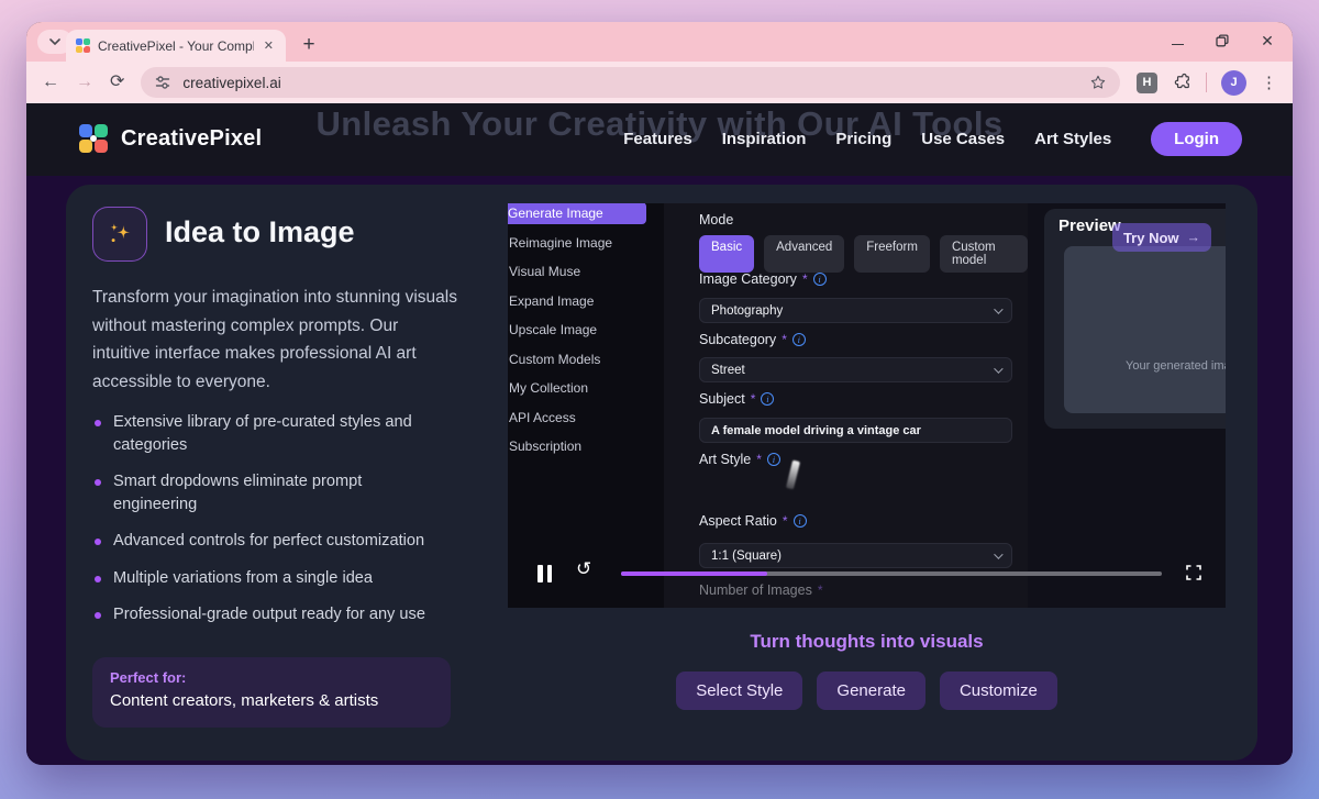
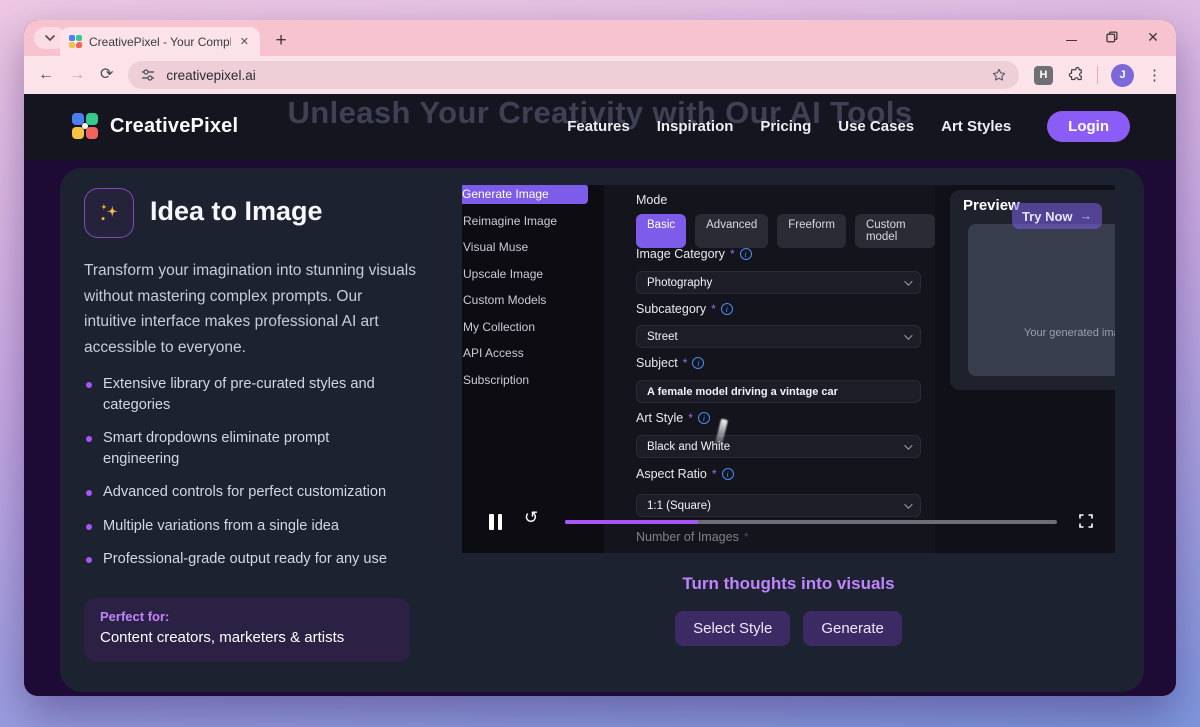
  CreativePixel - Your Comp
  ✕
  +
  ✕
  ←
  →
  ⟳
  creativepixel.ai
  H
  J
  ⋮
  Unleash Your Creativity with Our AI Tools
  CreativePixel
  Features
  Inspiration
  Pricing
  Use Cases
  Art Styles
  Login
  Idea to Image
  Transform your imagination into stunning visuals without mastering complex prompts. Our intuitive interface makes professional AI art accessible to everyone.
  Extensive library of pre-curated styles and
  categories
  Smart dropdowns eliminate prompt
  engineering
  Advanced controls for perfect customization
  Multiple variations from a single idea
  Professional-grade output ready for any use
  Perfect for:
  Content creators, marketers & artists
  Generate Image
  Reimagine Image
  Visual Muse
- Expand Image
  Upscale Image
  Custom Models
  My Collection
  API Access
  Subscription
  Mode
  Basic
  Advanced
  Freeform
  Custom model
  Image Category
  *
  i
  Photography
  Subcategory
  *
  i
  Street
  Subject
  *
  i
  A female model driving a vintage car
  Art Style
  *
  i
+ Black and White
  Aspect Ratio
  *
  i
  1:1 (Square)
  Number of Images
  *
  Preview
  Your generated im
  Try Now
  →
  ↺
  Turn thoughts into visuals
  Select Style
  Generate
- Customize
